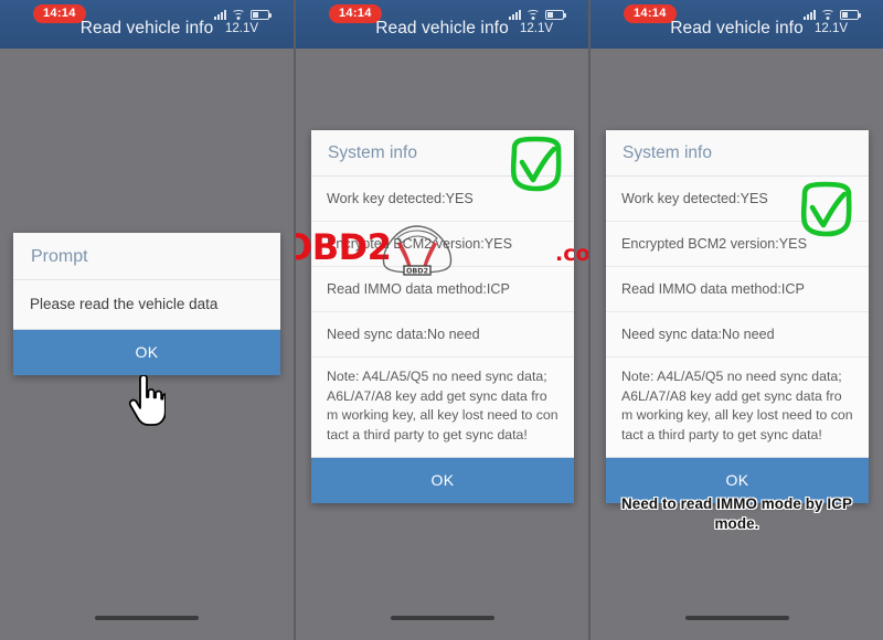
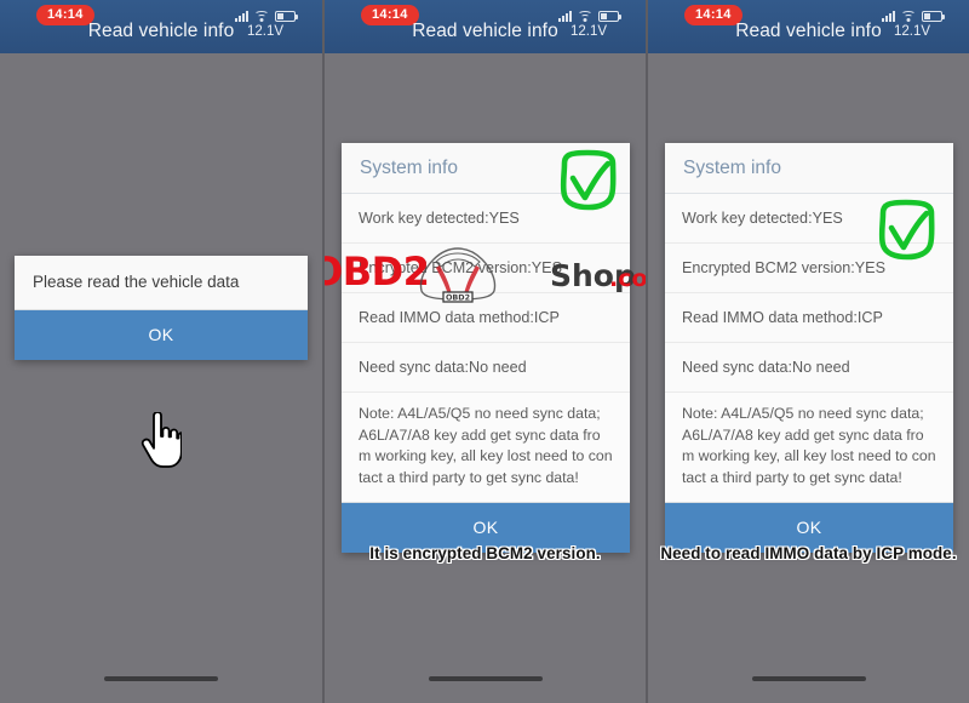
  14:14
  Read vehicle info
  12.1V
- Prompt
  Please read the vehicle data
  OK
  14:14
  Read vehicle info
  12.1V
  System info
  Work key detected:YES
  Encrypted BCM2 version:YES
  Read IMMO data method:ICP
  Need sync data:No need
  Note: A4L/A5/Q5 no need sync data;
  A6L/A7/A8 key add get sync data fro
  m working key, all key lost need to con
  tact a third party to get sync data!
  OK
  OBD2
  OBD2
+ Shop
+ It is encrypted BCM2 version.
  14:14
  Read vehicle info
  12.1V
  System info
  Work key detected:YES
  Encrypted BCM2 version:YES
  Read IMMO data method:ICP
  Need sync data:No need
  Note: A4L/A5/Q5 no need sync data;
  A6L/A7/A8 key add get sync data fro
  m working key, all key lost need to con
  tact a third party to get sync data!
  OK
- Need to read IMMO mode by ICP mode.
+ Need to read IMMO data by ICP mode.
